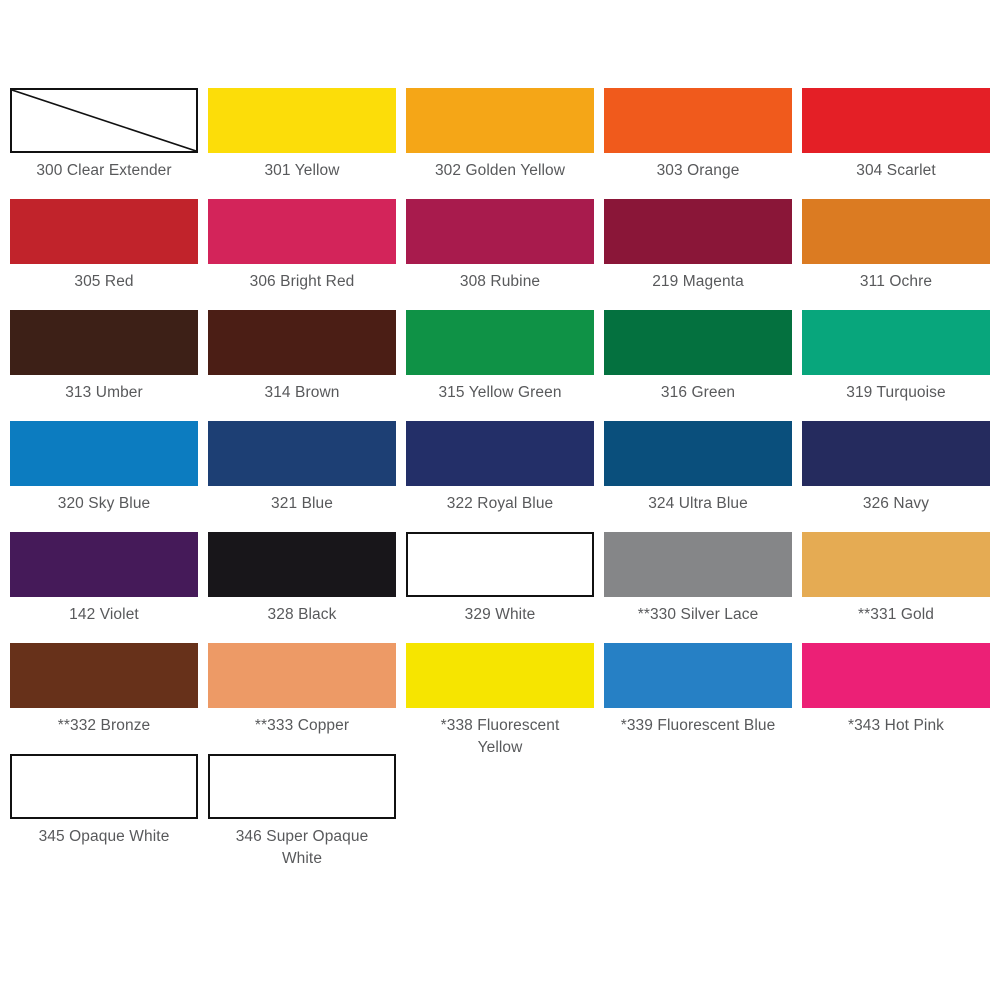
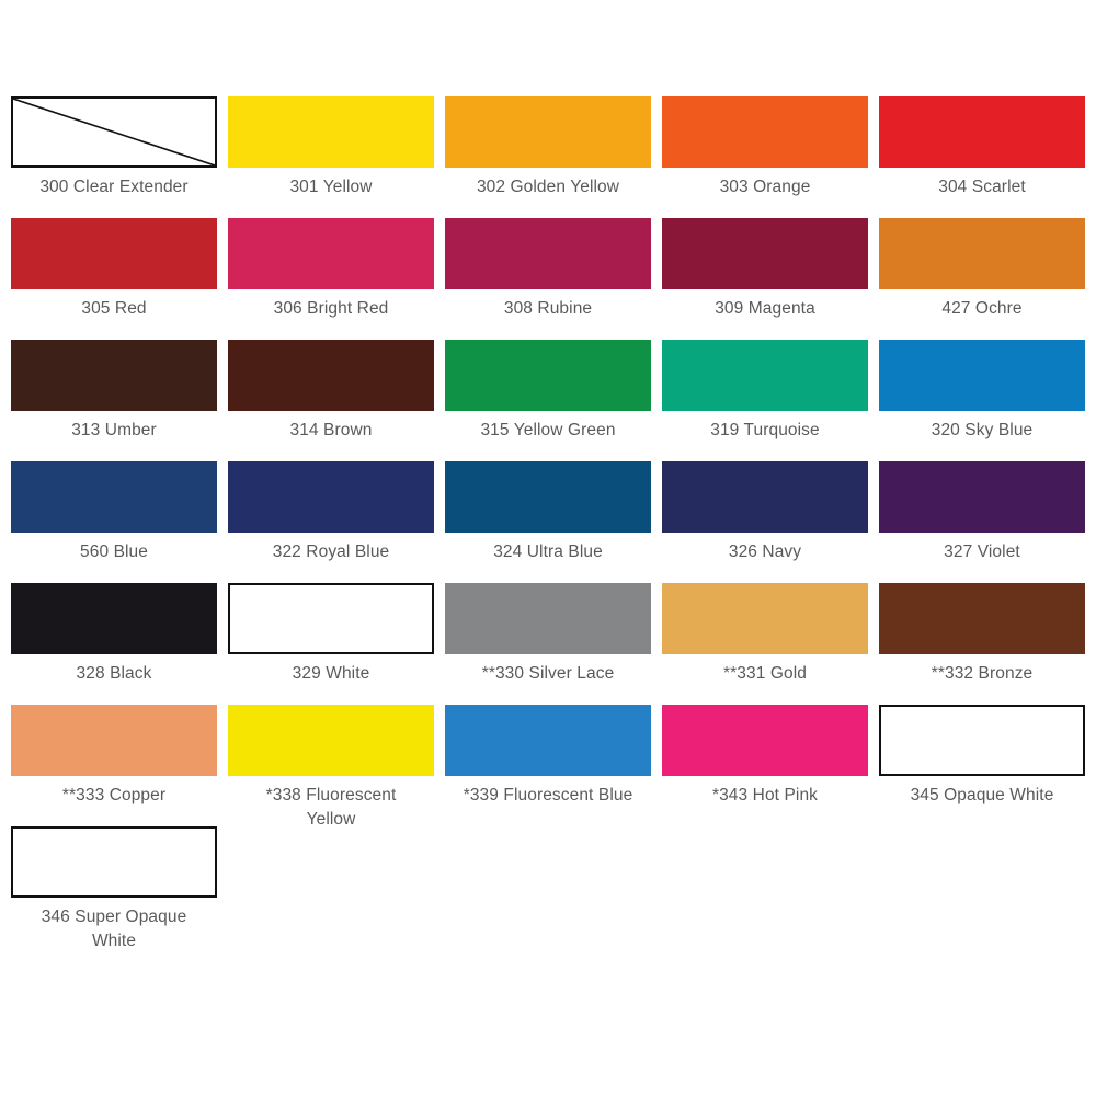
  300 Clear Extender
  301 Yellow
  302 Golden Yellow
  303 Orange
  304 Scarlet
  305 Red
  306 Bright Red
  308 Rubine
- 219 Magenta
+ 309 Magenta
- 311 Ochre
+ 427 Ochre
  313 Umber
  314 Brown
  315 Yellow Green
- 316 Green
  319 Turquoise
  320 Sky Blue
- 321 Blue
+ 560 Blue
  322 Royal Blue
  324 Ultra Blue
  326 Navy
- 142 Violet
+ 327 Violet
  328 Black
  329 White
  **330 Silver Lace
  **331 Gold
  **332 Bronze
  **333 Copper
  *338 Fluorescent
  Yellow
  *339 Fluorescent Blue
  *343 Hot Pink
  345 Opaque White
  346 Super Opaque
  White
